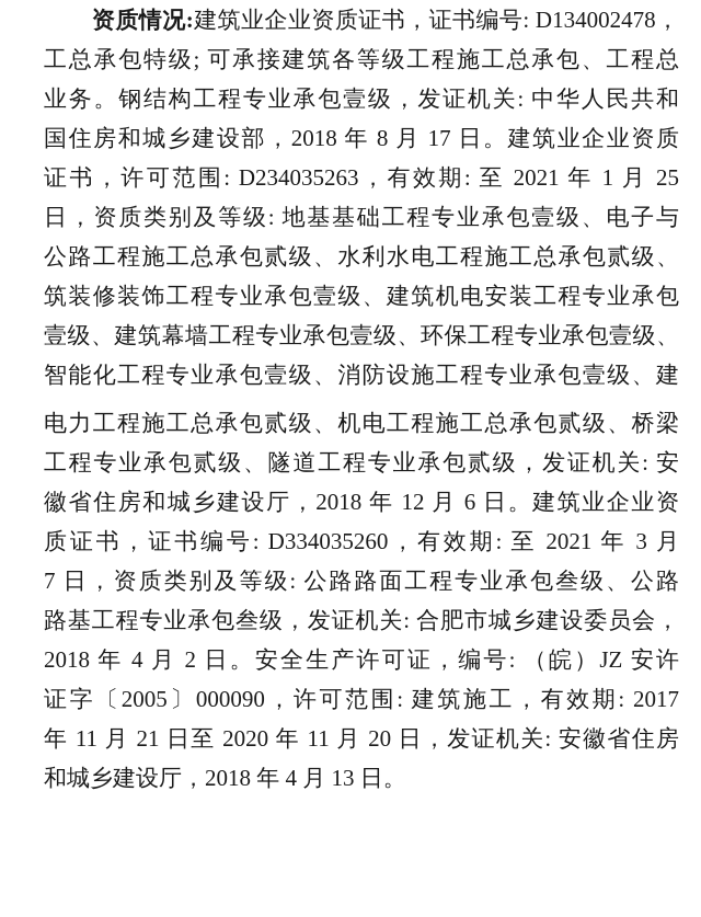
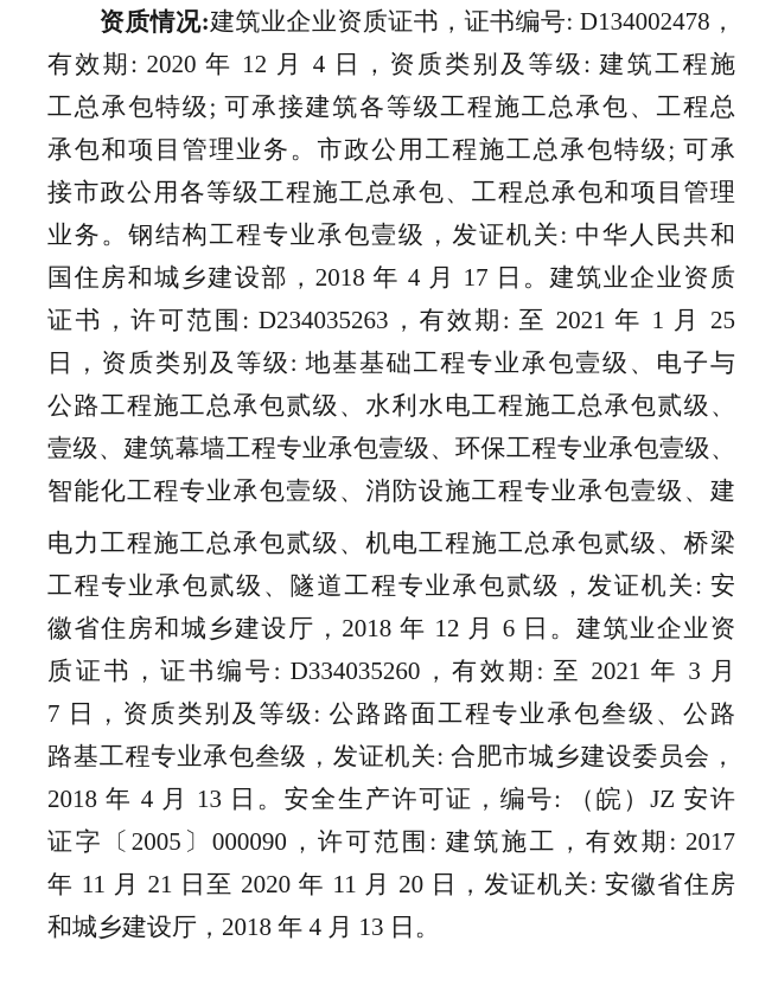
  资质情况:建筑业企业资质证书，证书编号: D134002478，
+ 有效期: 2020 年 12 月 4 日，资质类别及等级: 建筑工程施
  工总承包特级; 可承接建筑各等级工程施工总承包、工程总
+ 承包和项目管理业务。市政公用工程施工总承包特级; 可承
+ 接市政公用各等级工程施工总承包、工程总承包和项目管理
  业务。钢结构工程专业承包壹级，发证机关: 中华人民共和
- 国住房和城乡建设部，2018 年 8 月 17 日。建筑业企业资质
+ 国住房和城乡建设部，2018 年 4 月 17 日。建筑业企业资质
  证书，许可范围: D234035263，有效期: 至 2021 年 1 月 25
  日，资质类别及等级: 地基基础工程专业承包壹级、电子与
  公路工程施工总承包贰级、水利水电工程施工总承包贰级、
- 筑装修装饰工程专业承包壹级、建筑机电安装工程专业承包
  壹级、建筑幕墙工程专业承包壹级、环保工程专业承包壹级、
  智能化工程专业承包壹级、消防设施工程专业承包壹级、建
  电力工程施工总承包贰级、机电工程施工总承包贰级、桥梁
  工程专业承包贰级、隧道工程专业承包贰级，发证机关: 安
  徽省住房和城乡建设厅，2018 年 12 月 6 日。建筑业企业资
  质证书，证书编号: D334035260，有效期: 至 2021 年 3 月
  7 日，资质类别及等级: 公路路面工程专业承包叁级、公路
  路基工程专业承包叁级，发证机关: 合肥市城乡建设委员会，
- 2018 年 4 月 2 日。安全生产许可证，编号: （皖）JZ 安许
+ 2018 年 4 月 13 日。安全生产许可证，编号: （皖）JZ 安许
  证字〔2005〕000090，许可范围: 建筑施工，有效期: 2017
  年 11 月 21 日至 2020 年 11 月 20 日，发证机关: 安徽省住房
  和城乡建设厅，2018 年 4 月 13 日。
